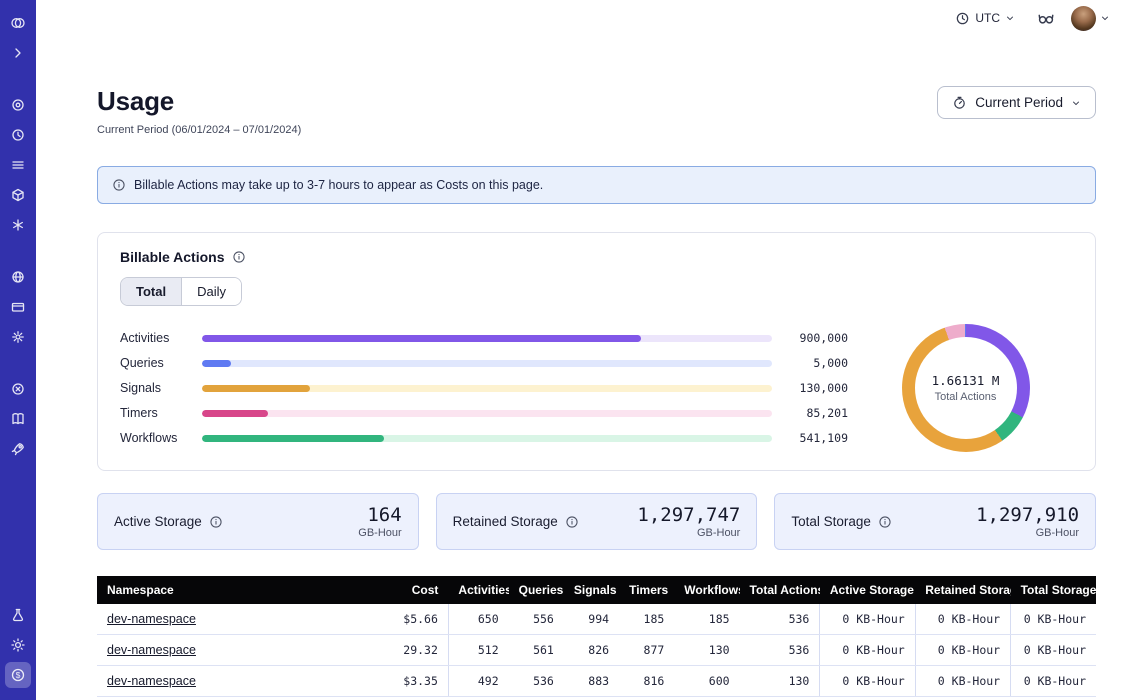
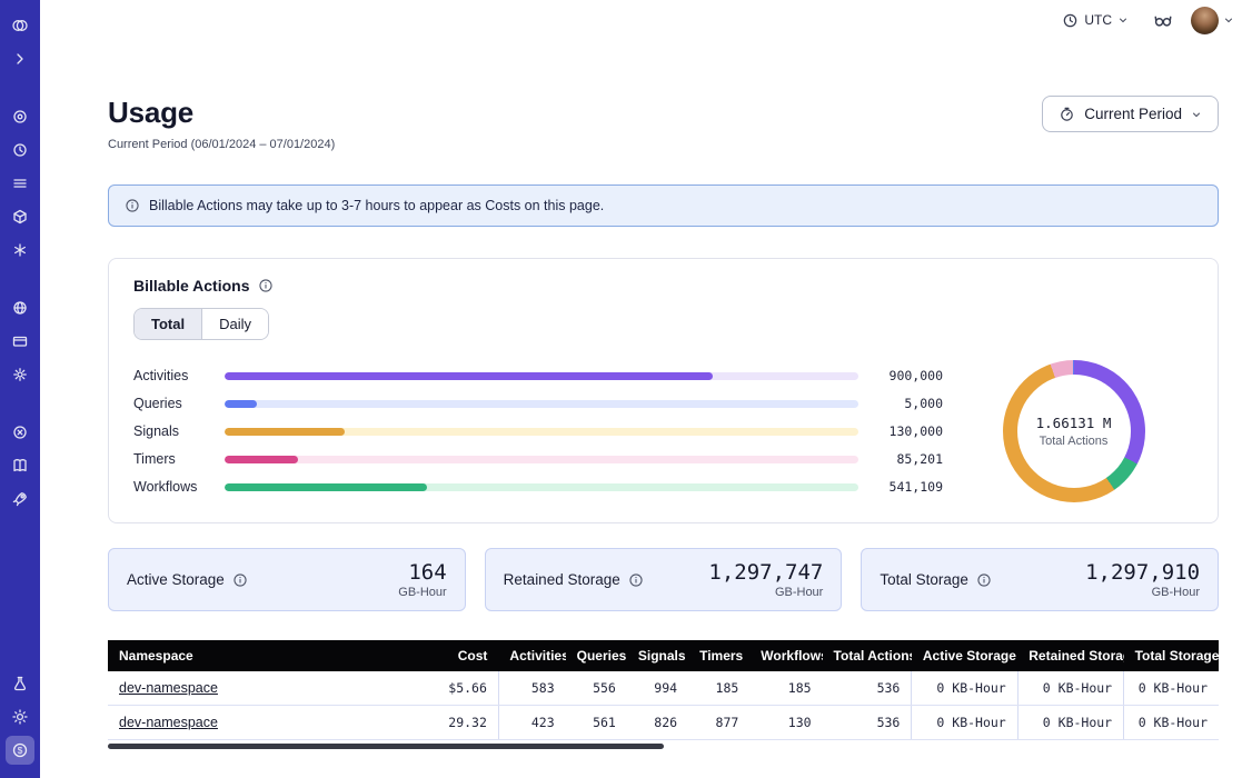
  $
  UTC
  Usage
  Current Period (06/01/2024 – 07/01/2024)
  Current Period
  Billable Actions may take up to 3-7 hours to appear as Costs on this page.
  Billable Actions
  Total
  Daily
  Activities
  900,000
  Queries
  5,000
  Signals
  130,000
  Timers
  85,201
  Workflows
  541,109
  1.66131 M
  Total Actions
  Active Storage
  164
  GB-Hour
  Retained Storage
  1,297,747
  GB-Hour
  Total Storage
  1,297,910
  GB-Hour
  Namespace	Cost	Activities	Queries	Signals	Timers	Workflow	Total Action	Active Storage	Retained Stora	Total Storage
- dev-namespace	$5.66	650	556	994	185	185	536	0 KB-Hour	0 KB-Hour	0 KB-Hour
+ dev-namespace	$5.66	583	556	994	185	185	536	0 KB-Hour	0 KB-Hour	0 KB-Hour
- dev-namespace	29.32	512	561	826	877	130	536	0 KB-Hour	0 KB-Hour	0 KB-Hour
+ dev-namespace	29.32	423	561	826	877	130	536	0 KB-Hour	0 KB-Hour	0 KB-Hour
- dev-namespace	$3.35	492	536	883	816	600	130	0 KB-Hour	0 KB-Hour	0 KB-Hour
